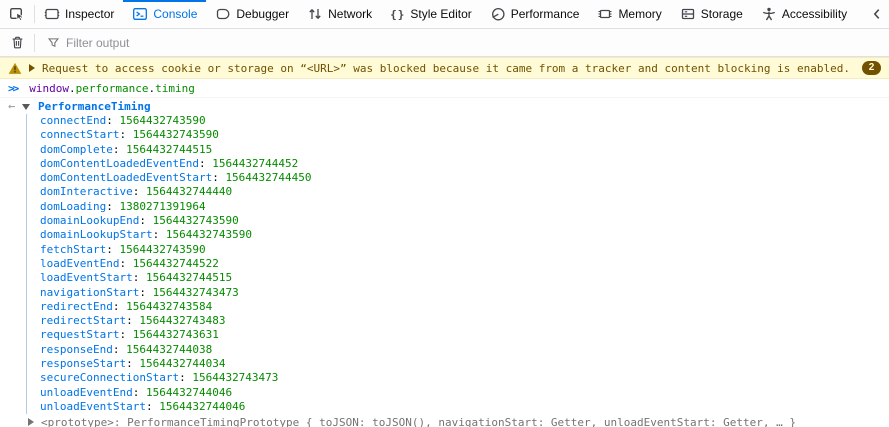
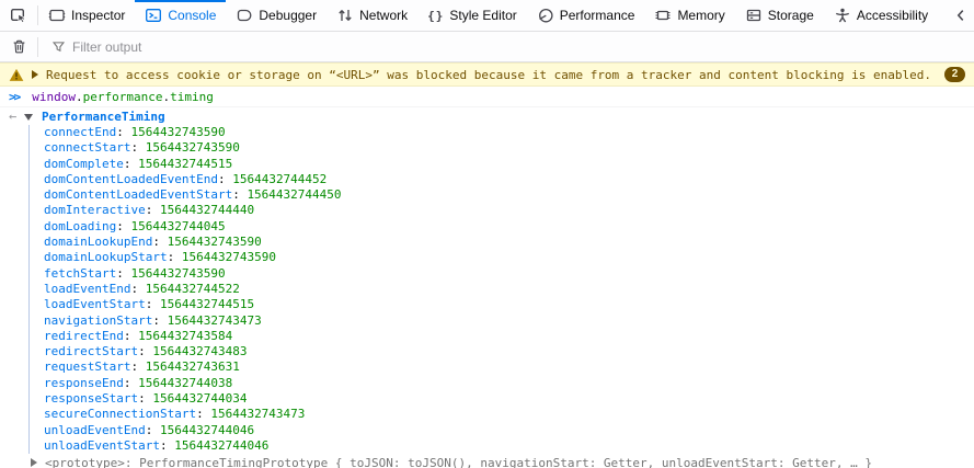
  Inspector
  Console
  Debugger
  Network
  {}
  Style Editor
  Performance
  Memory
  Storage
  Accessibility
  Filter output
  Request to access cookie or storage on “<URL>” was blocked because it came from a tracker and content blocking is enabled.
  2
  >>
  window.performance.timing
  ←
  PerformanceTiming
  connectEnd: 1564432743590
  connectStart: 1564432743590
  domComplete: 1564432744515
  domContentLoadedEventEnd: 1564432744452
  domContentLoadedEventStart: 1564432744450
  domInteractive: 1564432744440
- domLoading: 1380271391964
+ domLoading: 1564432744045
  domainLookupEnd: 1564432743590
  domainLookupStart: 1564432743590
  fetchStart: 1564432743590
  loadEventEnd: 1564432744522
  loadEventStart: 1564432744515
  navigationStart: 1564432743473
  redirectEnd: 1564432743584
  redirectStart: 1564432743483
  requestStart: 1564432743631
  responseEnd: 1564432744038
  responseStart: 1564432744034
  secureConnectionStart: 1564432743473
  unloadEventEnd: 1564432744046
  unloadEventStart: 1564432744046
  <prototype>: PerformanceTimingPrototype { toJSON: toJSON(), navigationStart: Getter, unloadEventStart: Getter, … }
